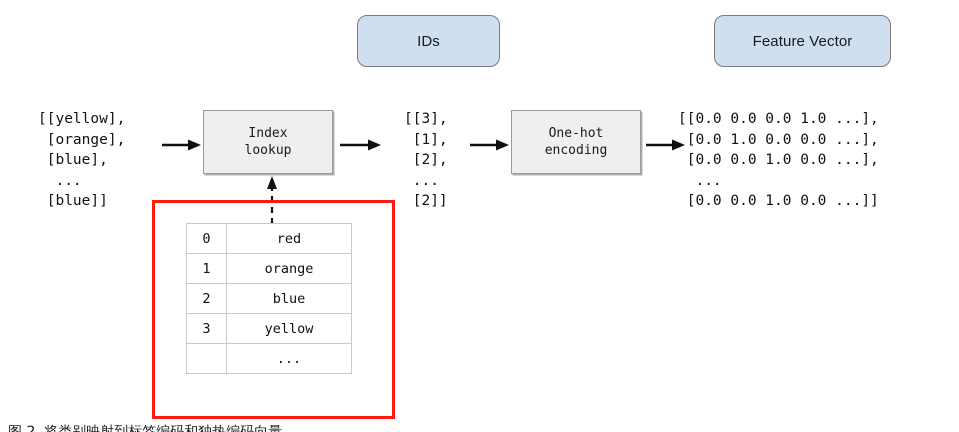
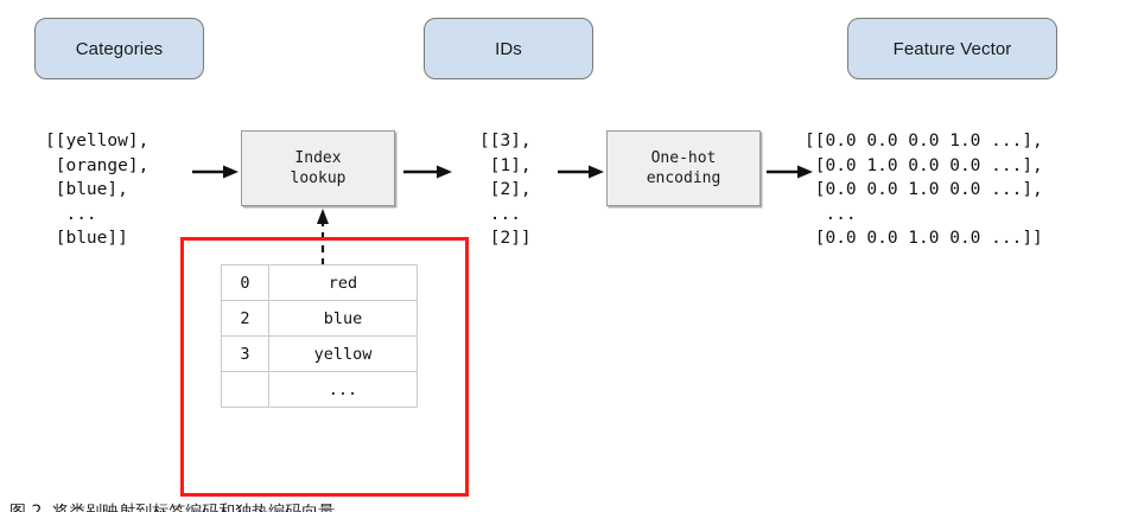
+ Categories
  IDs
  Feature Vector
  [[yellow],
  [orange],
  [blue],
  ...
  [blue]]
  Index
  lookup
  [[3],
  [1],
  [2],
  ...
  [2]]
  One-hot
  encoding
  [[0.0 0.0 0.0 1.0 ...],
  [0.0 1.0 0.0 0.0 ...],
  [0.0 0.0 1.0 0.0 ...],
  ...
  [0.0 0.0 1.0 0.0 ...]]
  0	red
- 1	orange
  2	blue
  3	yellow
  	...
